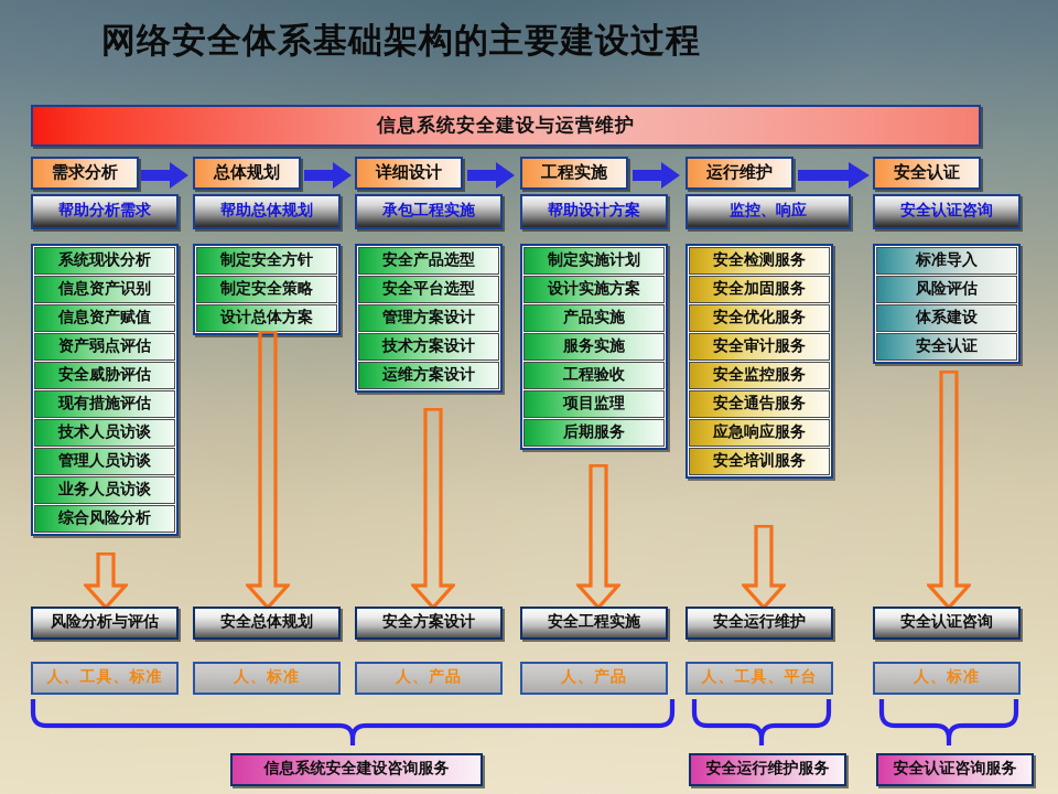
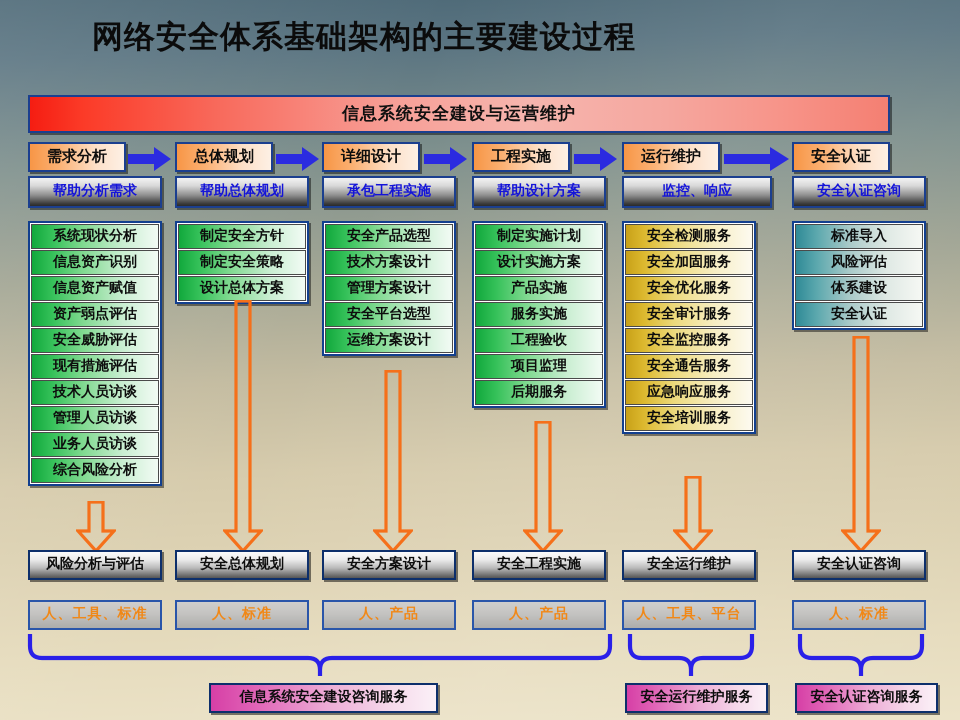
  网络安全体系基础架构的主要建设过程
  信息系统安全建设与运营维护
  需求分析
  帮助分析需求
  系统现状分析
  信息资产识别
  信息资产赋值
  资产弱点评估
  安全威胁评估
  现有措施评估
  技术人员访谈
  管理人员访谈
  业务人员访谈
  综合风险分析
  总体规划
  帮助总体规划
  制定安全方针
  制定安全策略
  设计总体方案
  详细设计
  承包工程实施
  安全产品选型
- 安全平台选型
+ 技术方案设计
  管理方案设计
- 技术方案设计
+ 安全平台选型
  运维方案设计
  工程实施
  帮助设计方案
  制定实施计划
  设计实施方案
  产品实施
  服务实施
  工程验收
  项目监理
  后期服务
  运行维护
  监控、响应
  安全检测服务
  安全加固服务
  安全优化服务
  安全审计服务
  安全监控服务
  安全通告服务
  应急响应服务
  安全培训服务
  安全认证
  安全认证咨询
  标准导入
  风险评估
  体系建设
  安全认证
  风险分析与评估
  安全总体规划
  安全方案设计
  安全工程实施
  安全运行维护
  安全认证咨询
  人、工具、标准
  人、标准
  人、产品
  人、产品
  人、工具、平台
  人、标准
  信息系统安全建设咨询服务
  安全运行维护服务
  安全认证咨询服务
